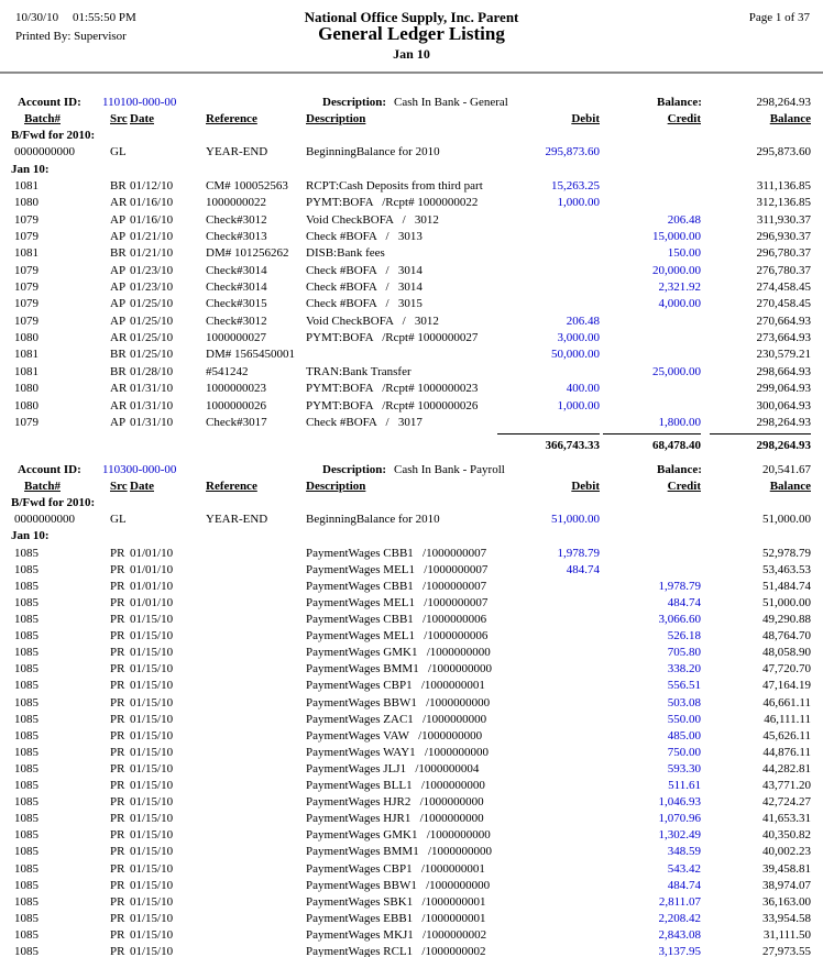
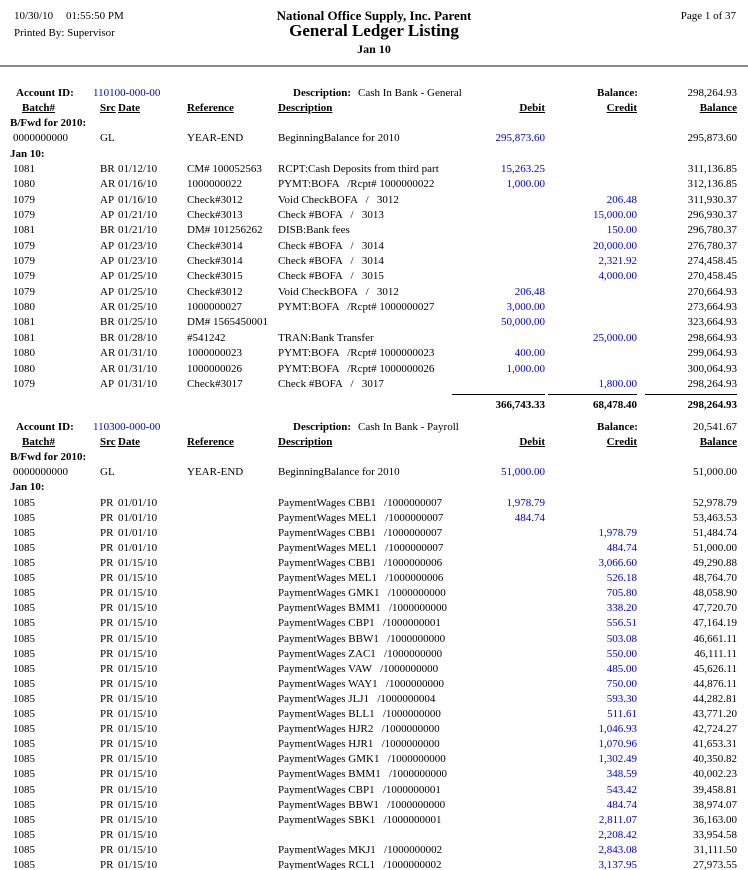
  10/30/10
  01:55:50 PM
  Printed By: Supervisor
  National Office Supply, Inc. Parent
  General Ledger Listing
  Jan 10
  Page 1 of 37
  Account ID:
  110100-000-00
  Description:
  Cash In Bank - General
  Balance:
  298,264.93
  Batch#
  Src
  Date
  Reference
  Description
  Debit
  Credit
  Balance
  B/Fwd for 2010:
  0000000000
  GL
  YEAR-END
  BeginningBalance for 2010
  295,873.60
  295,873.60
  Jan 10:
  1081
  BR
  01/12/10
  CM# 100052563
  RCPT:Cash Deposits from third part
  15,263.25
  311,136.85
  1080
  AR
  01/16/10
  1000000022
  PYMT:BOFA /Rcpt# 1000000022
  1,000.00
  312,136.85
  1079
  AP
  01/16/10
  Check#3012
  Void CheckBOFA / 3012
  206.48
  311,930.37
  1079
  AP
  01/21/10
  Check#3013
  Check #BOFA / 3013
  15,000.00
  296,930.37
  1081
  BR
  01/21/10
  DM# 101256262
  DISB:Bank fees
  150.00
  296,780.37
  1079
  AP
  01/23/10
  Check#3014
  Check #BOFA / 3014
  20,000.00
  276,780.37
  1079
  AP
  01/23/10
  Check#3014
  Check #BOFA / 3014
  2,321.92
  274,458.45
  1079
  AP
  01/25/10
  Check#3015
  Check #BOFA / 3015
  4,000.00
  270,458.45
  1079
  AP
  01/25/10
  Check#3012
  Void CheckBOFA / 3012
  206.48
  270,664.93
  1080
  AR
  01/25/10
  1000000027
  PYMT:BOFA /Rcpt# 1000000027
  3,000.00
  273,664.93
  1081
  BR
  01/25/10
  DM# 1565450001
  50,000.00
- 230,579.21
+ 323,664.93
  1081
  BR
  01/28/10
  #541242
  TRAN:Bank Transfer
  25,000.00
  298,664.93
  1080
  AR
  01/31/10
  1000000023
  PYMT:BOFA /Rcpt# 1000000023
  400.00
  299,064.93
  1080
  AR
  01/31/10
  1000000026
  PYMT:BOFA /Rcpt# 1000000026
  1,000.00
  300,064.93
  1079
  AP
  01/31/10
  Check#3017
  Check #BOFA / 3017
  1,800.00
  298,264.93
  366,743.33
  68,478.40
  298,264.93
  Account ID:
  110300-000-00
  Description:
  Cash In Bank - Payroll
  Balance:
  20,541.67
  Batch#
  Src
  Date
  Reference
  Description
  Debit
  Credit
  Balance
  B/Fwd for 2010:
  0000000000
  GL
  YEAR-END
  BeginningBalance for 2010
  51,000.00
  51,000.00
  Jan 10:
  1085
  PR
  01/01/10
  PaymentWages CBB1 /1000000007
  1,978.79
  52,978.79
  1085
  PR
  01/01/10
  PaymentWages MEL1 /1000000007
  484.74
  53,463.53
  1085
  PR
  01/01/10
  PaymentWages CBB1 /1000000007
  1,978.79
  51,484.74
  1085
  PR
  01/01/10
  PaymentWages MEL1 /1000000007
  484.74
  51,000.00
  1085
  PR
  01/15/10
  PaymentWages CBB1 /1000000006
  3,066.60
  49,290.88
  1085
  PR
  01/15/10
  PaymentWages MEL1 /1000000006
  526.18
  48,764.70
  1085
  PR
  01/15/10
  PaymentWages GMK1 /1000000000
  705.80
  48,058.90
  1085
  PR
  01/15/10
  PaymentWages BMM1 /1000000000
  338.20
  47,720.70
  1085
  PR
  01/15/10
  PaymentWages CBP1 /1000000001
  556.51
  47,164.19
  1085
  PR
  01/15/10
  PaymentWages BBW1 /1000000000
  503.08
  46,661.11
  1085
  PR
  01/15/10
  PaymentWages ZAC1 /1000000000
  550.00
  46,111.11
  1085
  PR
  01/15/10
  PaymentWages VAW /1000000000
  485.00
  45,626.11
  1085
  PR
  01/15/10
  PaymentWages WAY1 /1000000000
  750.00
  44,876.11
  1085
  PR
  01/15/10
  PaymentWages JLJ1 /1000000004
  593.30
  44,282.81
  1085
  PR
  01/15/10
  PaymentWages BLL1 /1000000000
  511.61
  43,771.20
  1085
  PR
  01/15/10
  PaymentWages HJR2 /1000000000
  1,046.93
  42,724.27
  1085
  PR
  01/15/10
  PaymentWages HJR1 /1000000000
  1,070.96
  41,653.31
  1085
  PR
  01/15/10
  PaymentWages GMK1 /1000000000
  1,302.49
  40,350.82
  1085
  PR
  01/15/10
  PaymentWages BMM1 /1000000000
  348.59
  40,002.23
  1085
  PR
  01/15/10
  PaymentWages CBP1 /1000000001
  543.42
  39,458.81
  1085
  PR
  01/15/10
  PaymentWages BBW1 /1000000000
  484.74
  38,974.07
  1085
  PR
  01/15/10
  PaymentWages SBK1 /1000000001
  2,811.07
  36,163.00
  1085
  PR
  01/15/10
- PaymentWages EBB1 /1000000001
  2,208.42
  33,954.58
  1085
  PR
  01/15/10
  PaymentWages MKJ1 /1000000002
  2,843.08
  31,111.50
  1085
  PR
  01/15/10
  PaymentWages RCL1 /1000000002
  3,137.95
  27,973.55
